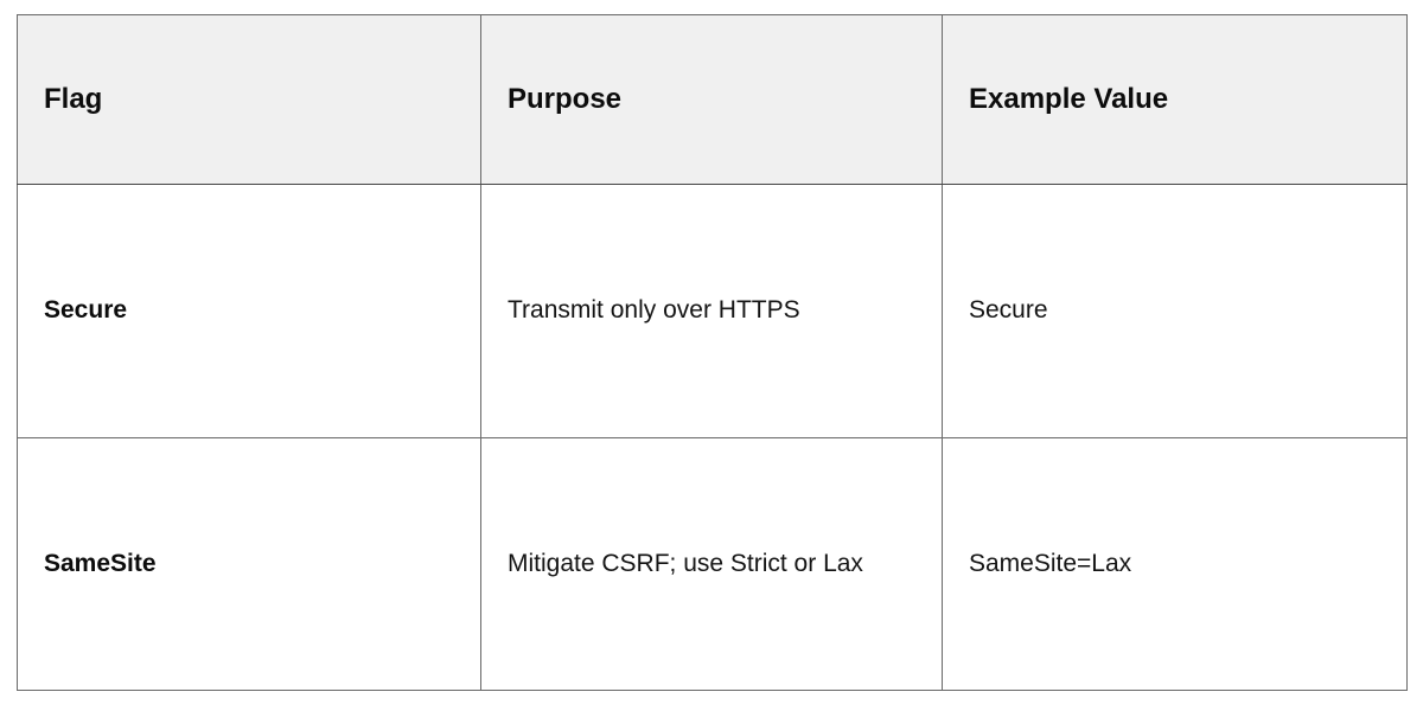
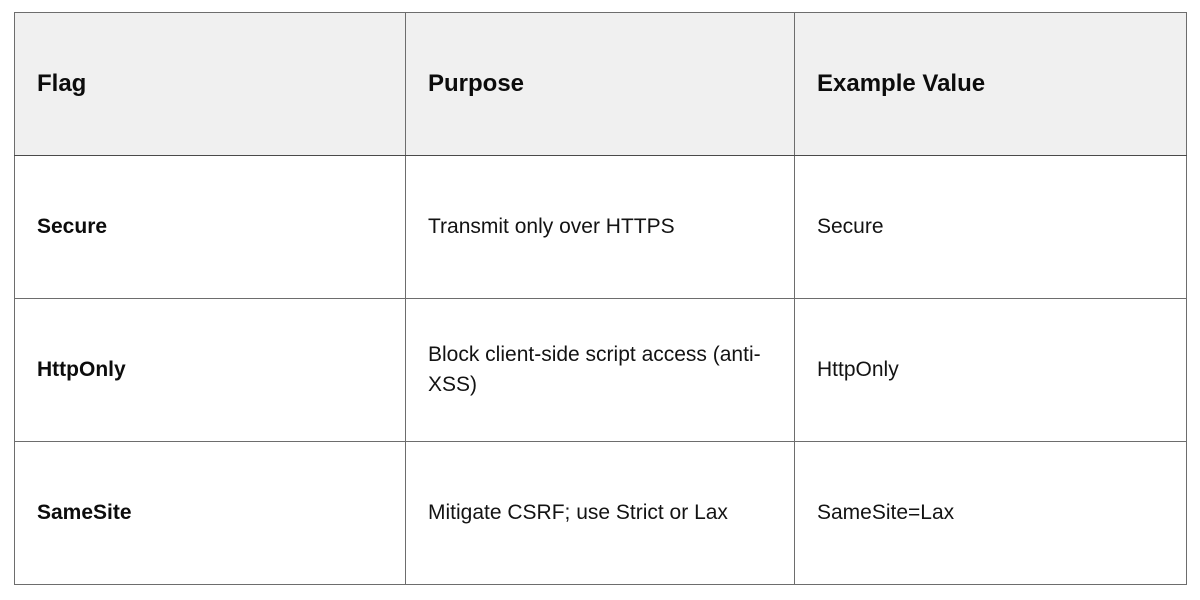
  Flag	Purpose	Example Value
  Secure	Transmit only over HTTPS	Secure
+ HttpOnly	Block client-side script access (anti-XSS)	HttpOnly
  SameSite	Mitigate CSRF; use Strict or Lax	SameSite=Lax
